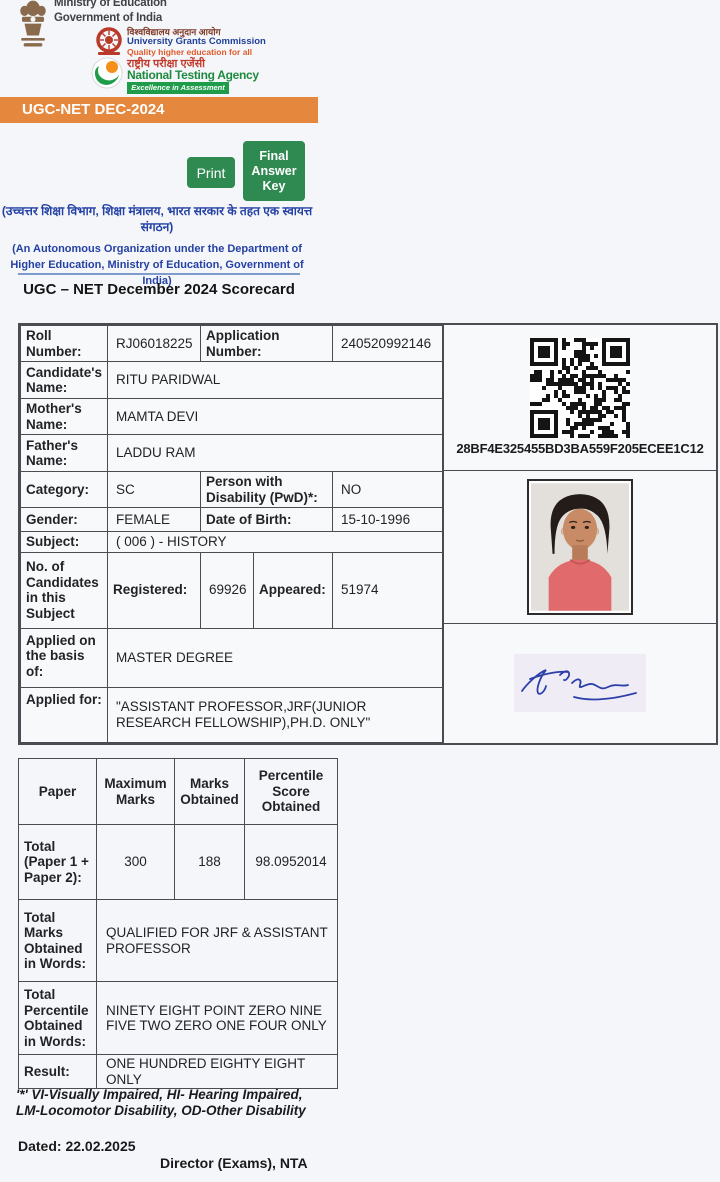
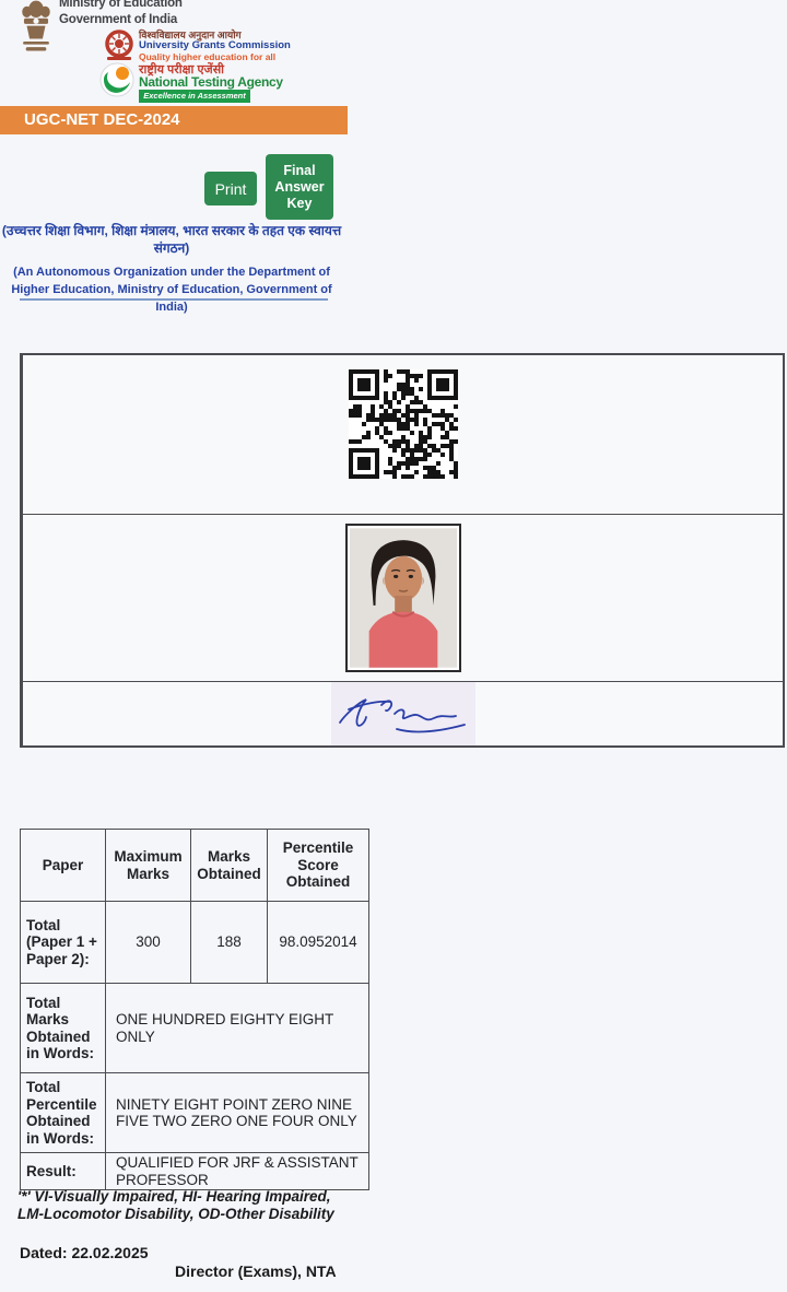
  Ministry of Education
  Government of India
  विश्वविद्यालय अनुदान आयोग
  University Grants Commission
  Quality higher education for all
  राष्ट्रीय परीक्षा एजेंसी
  National Testing Agency
  Excellence in Assessment
  UGC-NET DEC-2024
  Print
  Final Answer Key
  (उच्चत्तर शिक्षा विभाग, शिक्षा मंत्रालय, भारत सरकार के तहत एक स्वायत्त संगठन)
  (An Autonomous Organization under the Department of Higher Education, Ministry of Education, Government of India)
- UGC – NET December 2024 Scorecard
- Roll Number:	RJ06018225	Application Number:	240520992146
- Candidate's Name:	RITU PARIDWAL
- Mother's Name:	MAMTA DEVI
- Father's Name:	LADDU RAM
- Category:	SC	Person with Disability (PwD)*:	NO
- Gender:	FEMALE	Date of Birth:	15-10-1996
- Subject:	( 006 ) - HISTORY
- No. of Candidates in this Subject	Registered:	69926	Appeared:	51974
- Applied on the basis of:	MASTER DEGREE
- Applied for:	"ASSISTANT PROFESSOR,JRF(JUNIOR RESEARCH FELLOWSHIP),PH.D. ONLY"
- 28BF4E325455BD3BA559F205ECEE1C12
  Paper	Maximum Marks	Marks Obtained	Percentile Score Obtained
  Total (Paper 1 + Paper 2):	300	188	98.0952014
- Total Marks Obtained in Words:	QUALIFIED FOR JRF & ASSISTANT PROFESSOR
+ Total Marks Obtained in Words:	ONE HUNDRED EIGHTY EIGHT ONLY
  Total Percentile Obtained in Words:	NINETY EIGHT POINT ZERO NINE FIVE TWO ZERO ONE FOUR ONLY
- Result:	ONE HUNDRED EIGHTY EIGHT ONLY
+ Result:	QUALIFIED FOR JRF & ASSISTANT PROFESSOR
  '*' VI-Visually Impaired, HI- Hearing Impaired,
  LM-Locomotor Disability, OD-Other Disability
  Dated: 22.02.2025
  Director (Exams), NTA
